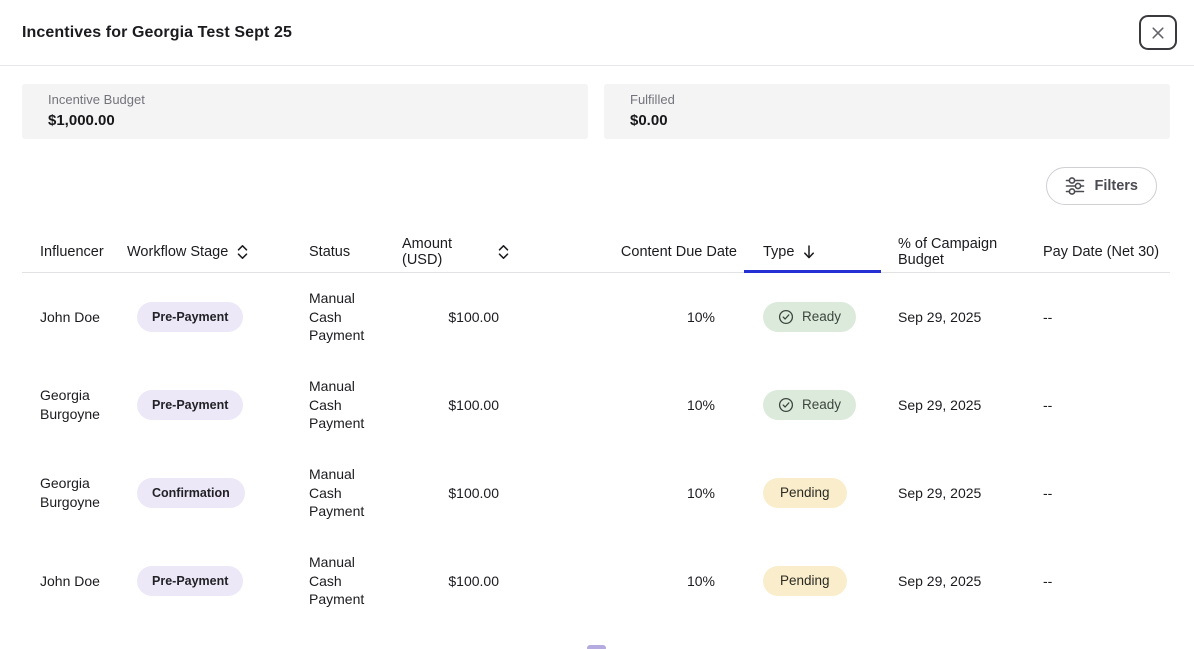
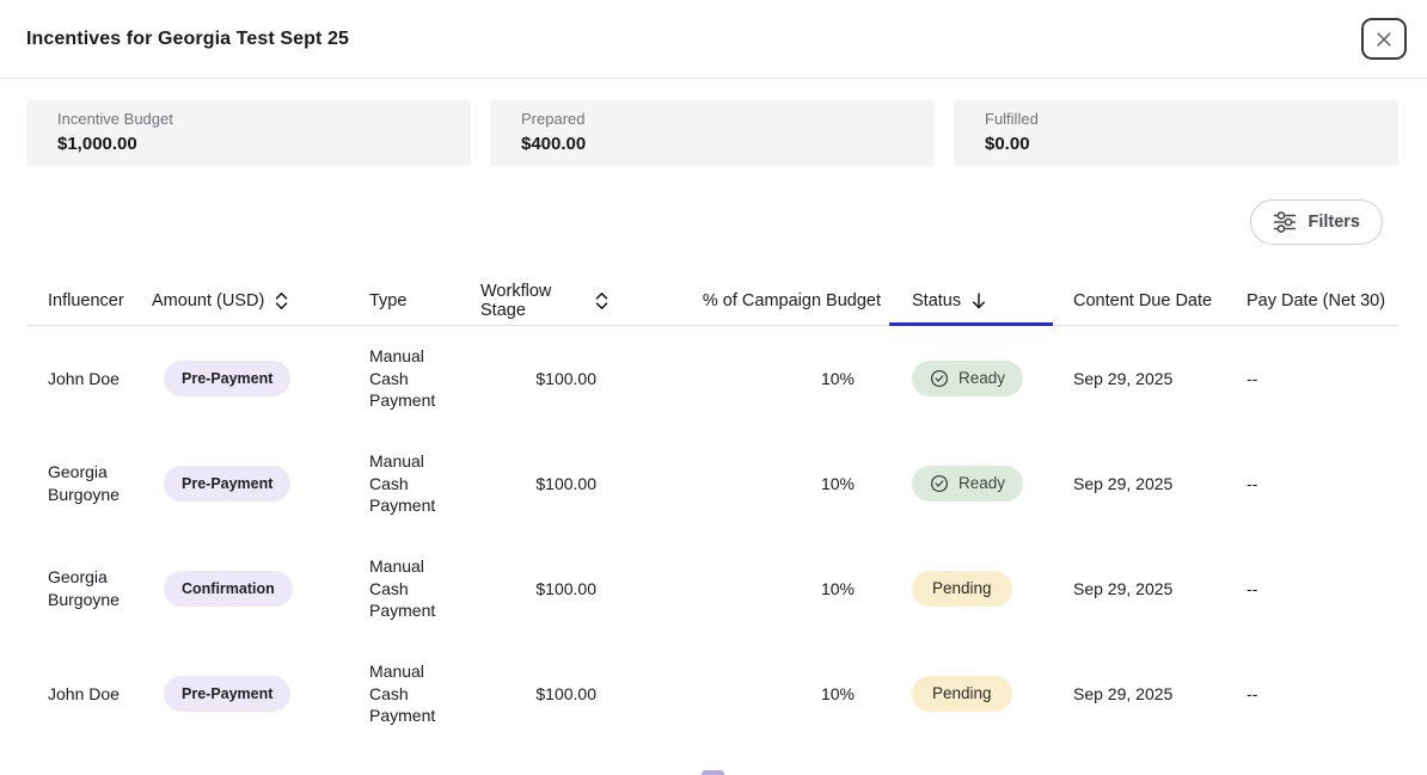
  Incentives for Georgia Test Sept 25
  Incentive Budget
  $1,000.00
+ Prepared
+ $400.00
  Fulfilled
  $0.00
  Filters
  Influencer
- Workflow Stage
+ Amount (USD)
- Status
+ Type
- Amount (USD)
+ Workflow Stage
- Content Due Date
+ % of Campaign Budget
- Type
+ Status
- % of Campaign Budget
+ Content Due Date
  Pay Date (Net 30)
  John Doe
  Pre-Payment
  Manual Cash Payment
  $100.00
  10%
  Ready
  Sep 29, 2025
  --
  Georgia Burgoyne
  Pre-Payment
  Manual Cash Payment
  $100.00
  10%
  Ready
  Sep 29, 2025
  --
  Georgia Burgoyne
  Confirmation
  Manual Cash Payment
  $100.00
  10%
  Pending
  Sep 29, 2025
  --
  John Doe
  Pre-Payment
  Manual Cash Payment
  $100.00
  10%
  Pending
  Sep 29, 2025
  --
